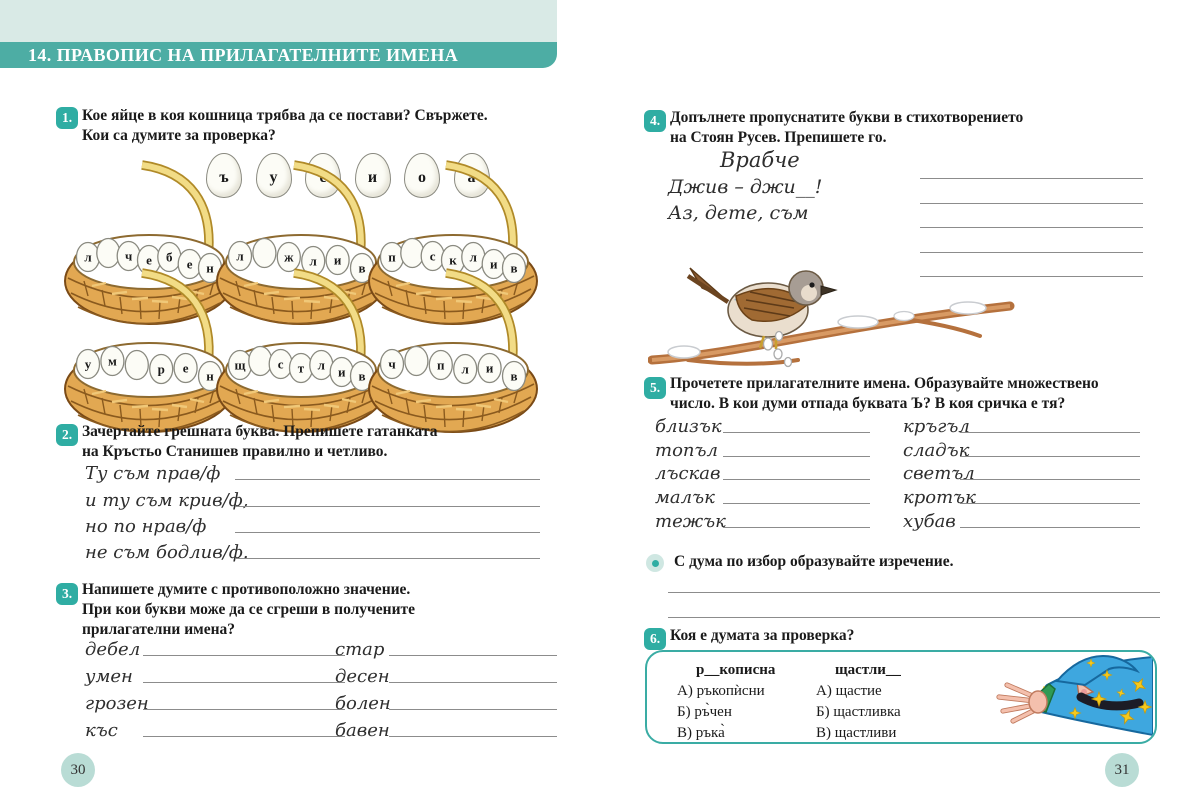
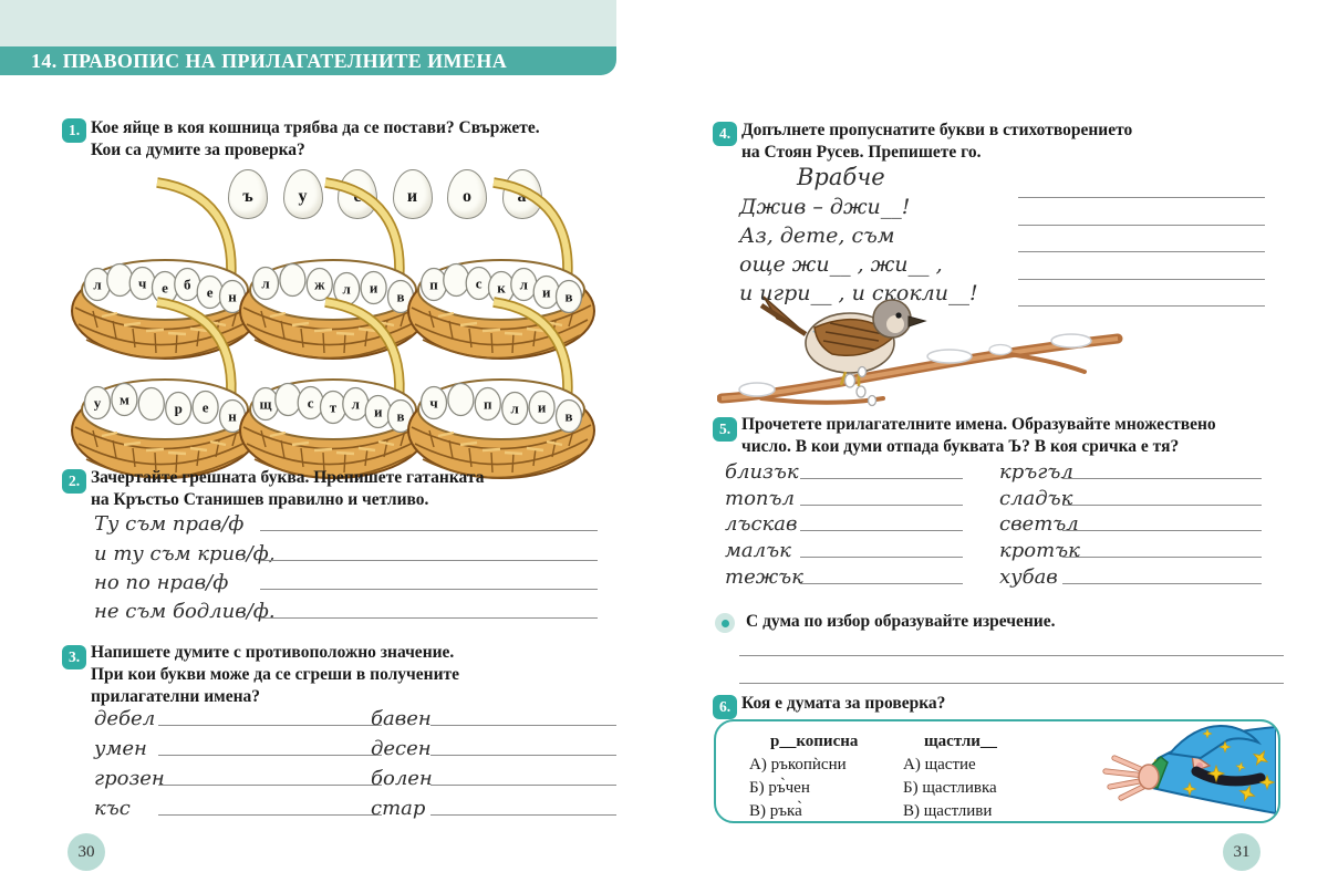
  14. ПРАВОПИС НА ПРИЛАГАТЕЛНИТЕ ИМЕНА
  1.
  Кое яйце в коя кошница трябва да се постави? Свържете.
  Кои са думите за проверка?
  ъ
  у
  и
  о
  а
  л
  ч
  е
  б
  е
  н
  л
  ж
  л
  и
  в
  п
  с
  к
  л
  и
  в
  у
  м
  р
  е
  н
  щ
  с
  т
  л
  и
  в
  ч
  п
  л
  и
  в
  2.
  Зачертайте грешната буква. Препишете гатанката
  на Кръстьо Станишев правилно и четливо.
  Ту съм прав/ф
  и ту съм крив/ф,
  но по нрав/ф
  не съм бодлив/ф.
  3.
  Напишете думите с противоположно значение.
  При кои букви може да се сгреши в получените
  прилагателни имена?
  дебел
  умен
  грозен
  къс
- стар
+ бавен
  десен
  болен
- бавен
+ стар
  30
  4.
  Допълнете пропуснатите букви в стихотворението
  на Стоян Русев. Препишете го.
  Врабче
  Джив – джи__!
  Аз, дете, съм
+ още жи__ , жи__ ,
+ и игри__ , и скокли__!
  5.
  Прочетете прилагателните имена. Образувайте множествено
  число. В кои думи отпада буквата Ъ? В коя сричка е тя?
  близък
  топъл
  лъскав
  малък
  тежък
  кръгъл
  сладък
  светъл
  кротък
  хубав
  С дума по избор образувайте изречение.
  6.
  Коя е думата за проверка?
  р__кописна
  А) ръкопѝсни
  Б) ръ̀чен
  В) ръка̀
  щастли__
  А) щастие
  Б) щастливка
  В) щастливи
  31
